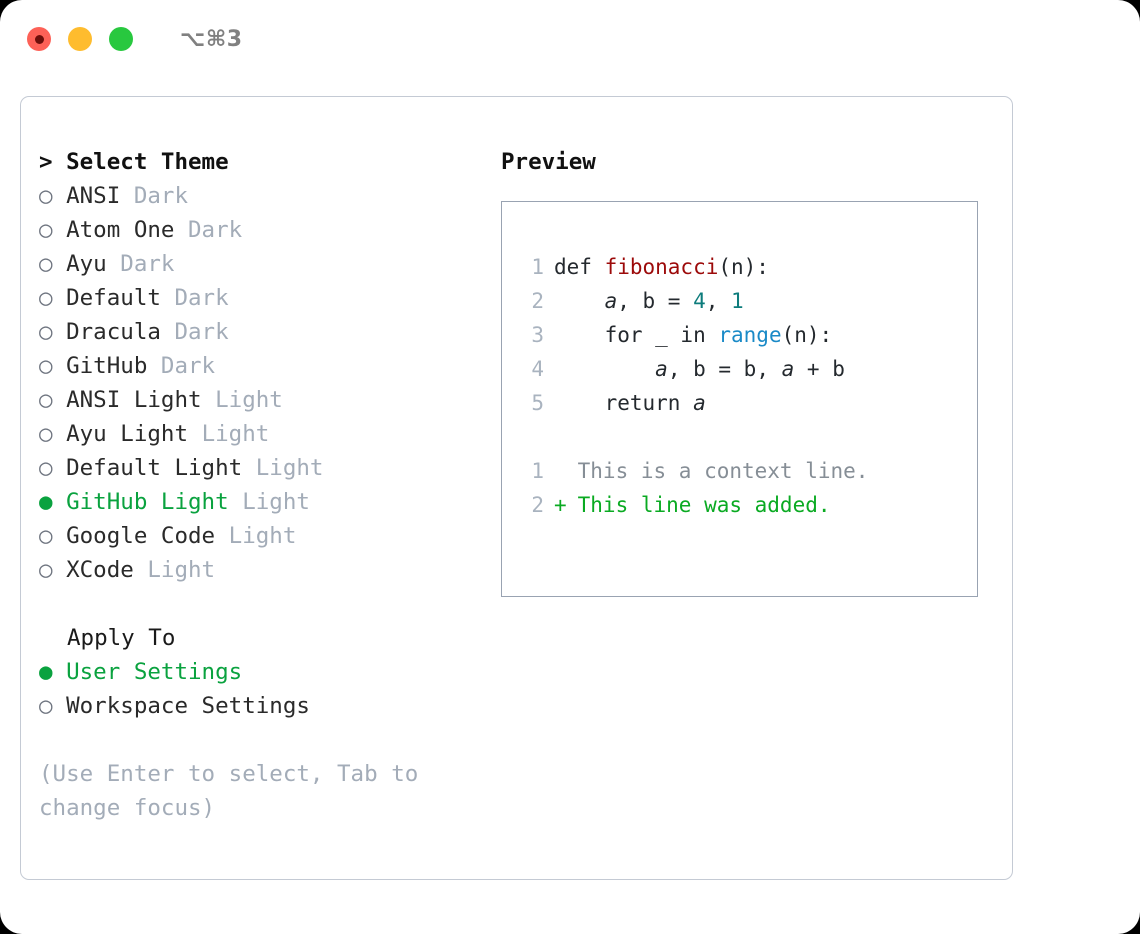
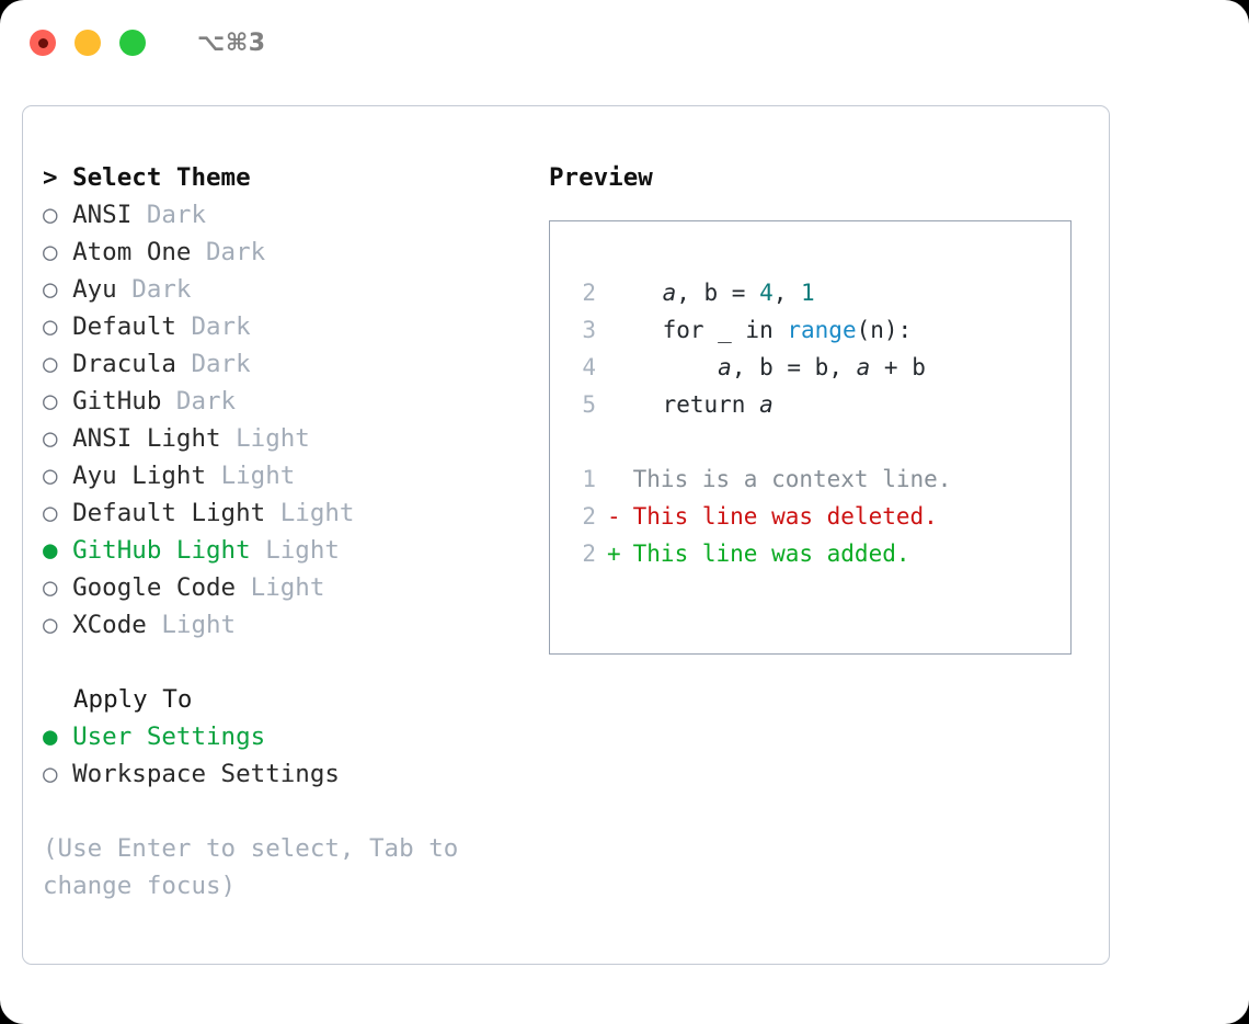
  ⌥⌘3
  > Select Theme
  ○ ANSI Dark
  ○ Atom One Dark
  ○ Ayu Dark
  ○ Default Dark
  ○ Dracula Dark
  ○ GitHub Dark
  ○ ANSI Light Light
  ○ Ayu Light Light
  ○ Default Light Light
  ● GitHub Light Light
  ○ Google Code Light
  ○ XCode Light
  Apply To
  ● User Settings
  ○ Workspace Settings
  (Use Enter to select, Tab to
  change focus)
  Preview
- 1 def fibonacci(n):
  2 a, b = 4, 1
  3 for _ in range(n):
  4 a, b = b, a + b
  5 return a
  1 This is a context line.
+ 2 - This line was deleted.
  2 + This line was added.
